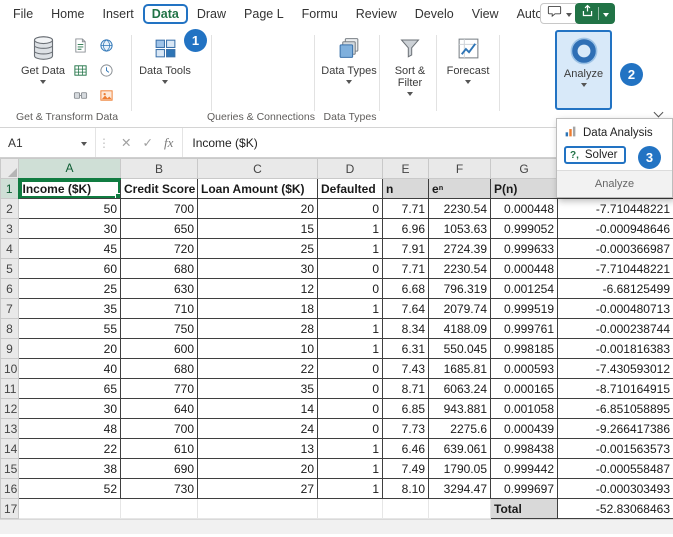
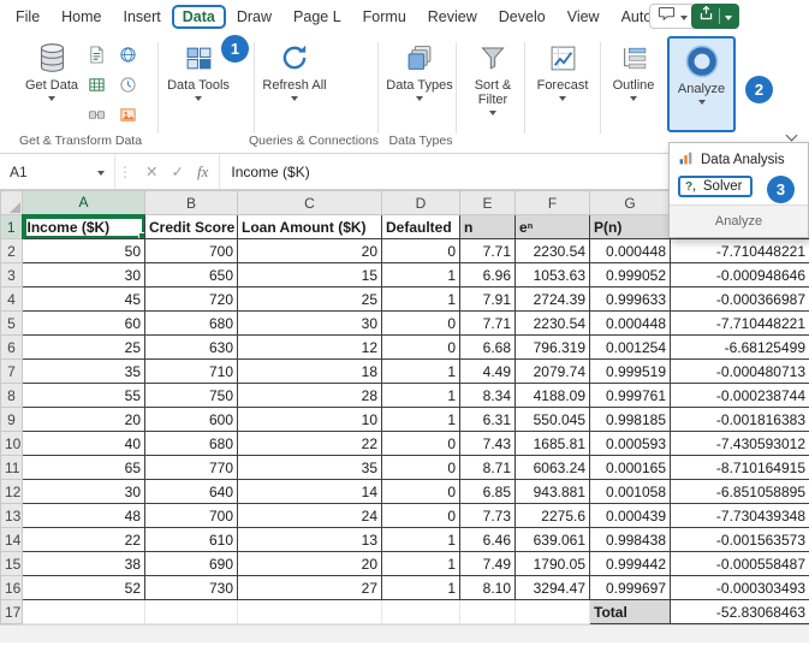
  File
  Home
  Insert
  Data
  Draw
  Page L
  Formu
  Review
  Develo
  View
  Auto
  Get Data
  Data Tools
+ Refresh All
  Data Types
  Sort & Filter
  Forecast
+ Outline
  Analyze
  Get & Transform Data
  Queries & Connections
  Data Types
  A1
  ⋮
  ✕
  ✓
  fx
  Income ($K)
  	A	B	C	D	E	F	G
  1	Income ($K)	Credit Score	Loan Amount ($K)	Defaulted	n	eⁿ	P(n)
  2	50	700	20	0	7.71	2230.54	0.000448	-7.710448221
  3	30	650	15	1	6.96	1053.63	0.999052	-0.000948646
  4	45	720	25	1	7.91	2724.39	0.999633	-0.000366987
  5	60	680	30	0	7.71	2230.54	0.000448	-7.710448221
  6	25	630	12	0	6.68	796.319	0.001254	-6.68125499
- 7	35	710	18	1	7.64	2079.74	0.999519	-0.000480713
+ 7	35	710	18	1	4.49	2079.74	0.999519	-0.000480713
  8	55	750	28	1	8.34	4188.09	0.999761	-0.000238744
  9	20	600	10	1	6.31	550.045	0.998185	-0.001816383
  10	40	680	22	0	7.43	1685.81	0.000593	-7.430593012
  11	65	770	35	0	8.71	6063.24	0.000165	-8.710164915
  12	30	640	14	0	6.85	943.881	0.001058	-6.851058895
- 13	48	700	24	0	7.73	2275.6	0.000439	-9.266417386
+ 13	48	700	24	0	7.73	2275.6	0.000439	-7.730439348
  14	22	610	13	1	6.46	639.061	0.998438	-0.001563573
  15	38	690	20	1	7.49	1790.05	0.999442	-0.000558487
  16	52	730	27	1	8.10	3294.47	0.999697	-0.000303493
  17							Total	-52.83068463
  Data Analysis
  ?,
  Solver
  Analyze
  1
  2
  3
